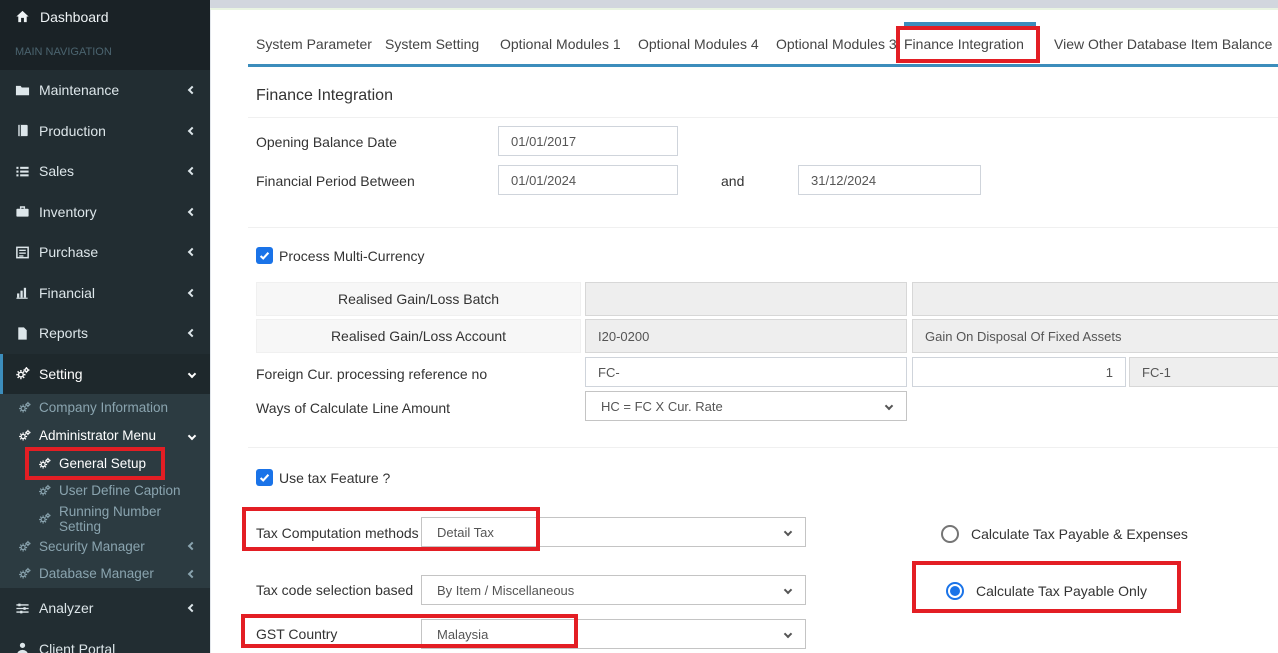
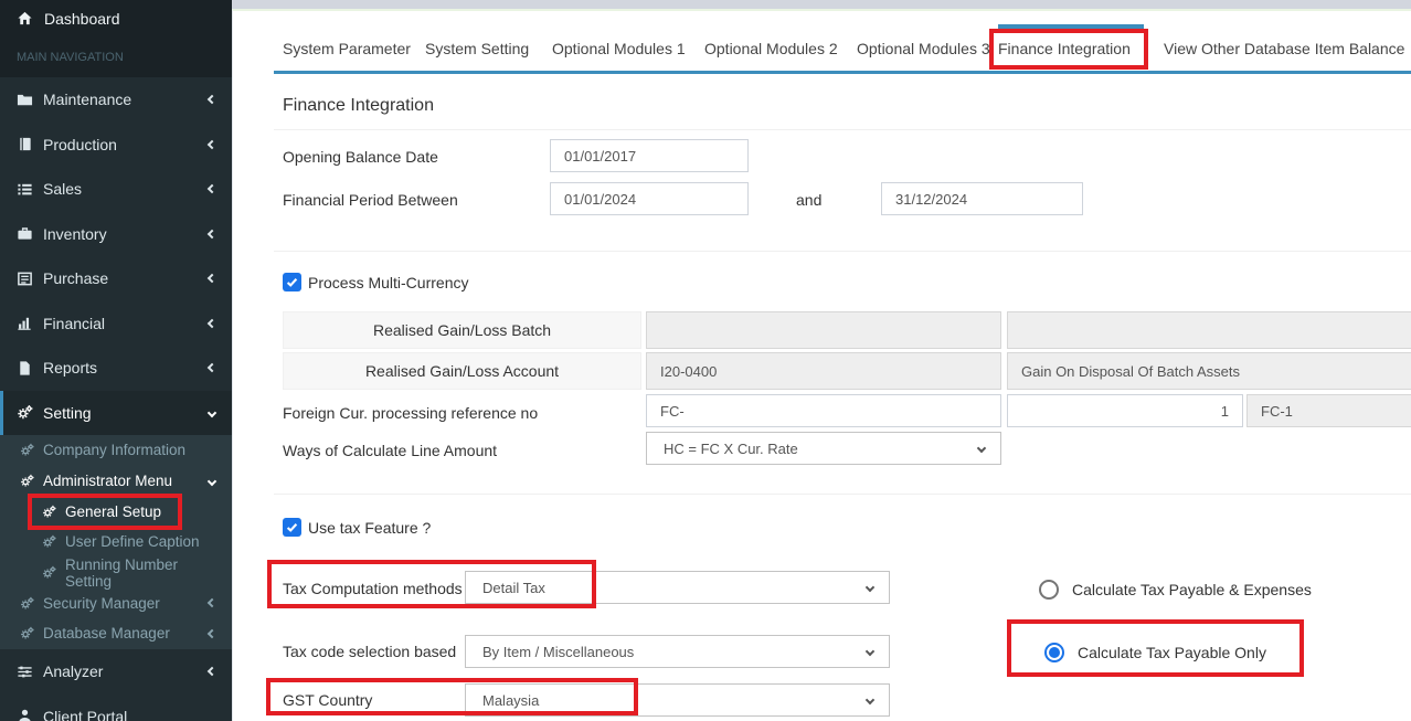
  Dashboard
  MAIN NAVIGATION
  Maintenance
  Production
  Sales
  Inventory
  Purchase
  Financial
  Reports
  Setting
  Company Information
  Administrator Menu
  General Setup
  User Define Caption
  Running Number Setting
  Security Manager
  Database Manager
  Analyzer
  Client Portal
  System Parameter
  System Setting
  Optional Modules 1
- Optional Modules 4
+ Optional Modules 2
  Optional Modules 3
  Finance Integration
  View Other Database Item Balance
  Finance Integration
  Opening Balance Date
  01/01/2017
  Financial Period Between
  01/01/2024
  and
  31/12/2024
  Process Multi-Currency
  Realised Gain/Loss Batch
  Realised Gain/Loss Account
- I20-0200
+ I20-0400
- Gain On Disposal Of Fixed Assets
+ Gain On Disposal Of Batch Assets
  Foreign Cur. processing reference no
  FC-
  1
  FC-1
  Ways of Calculate Line Amount
  HC = FC X Cur. Rate
  Use tax Feature ?
  Tax Computation methods
  Detail Tax
  Calculate Tax Payable & Expenses
  Tax code selection based
  By Item / Miscellaneous
  Calculate Tax Payable Only
  GST Country
  Malaysia
